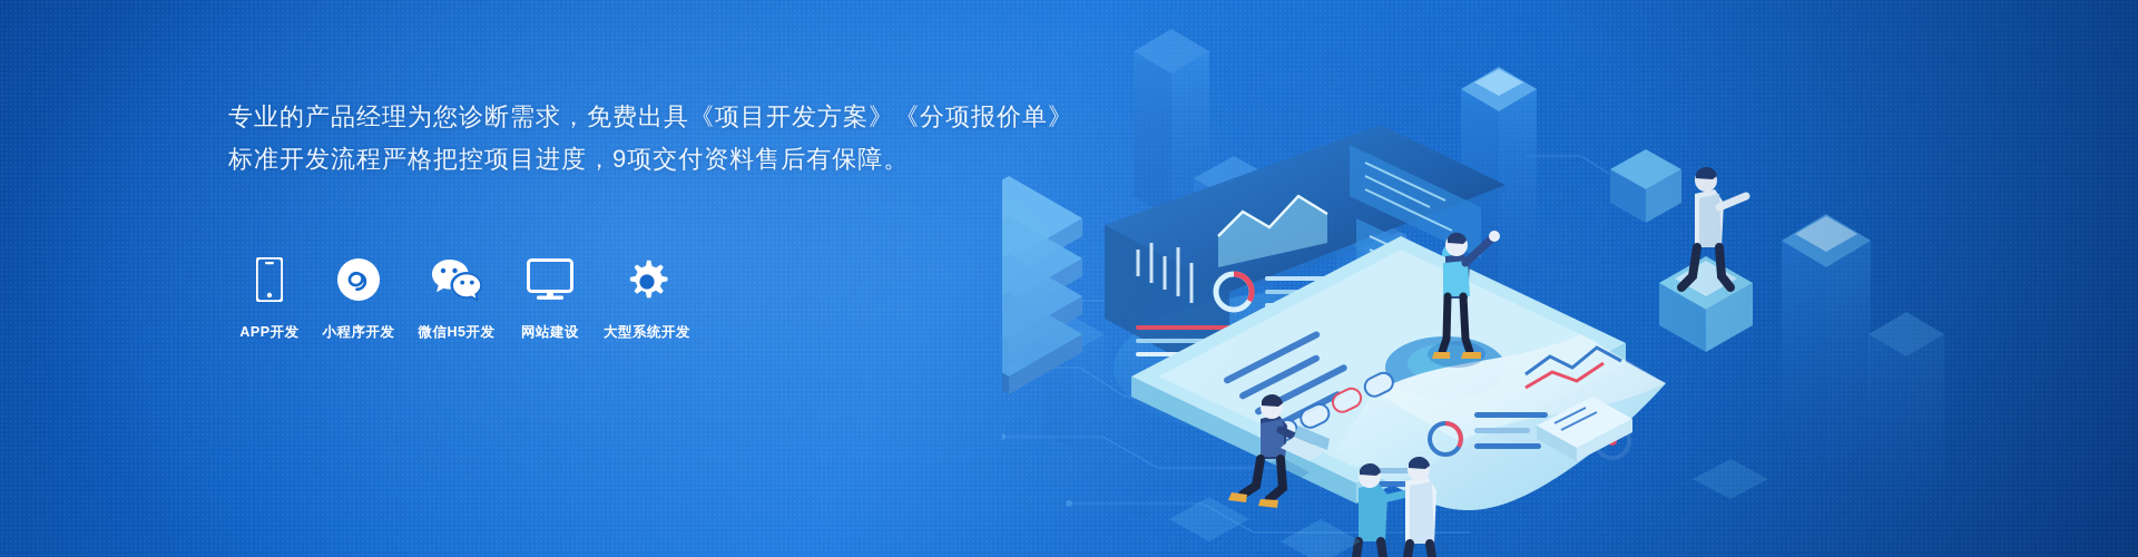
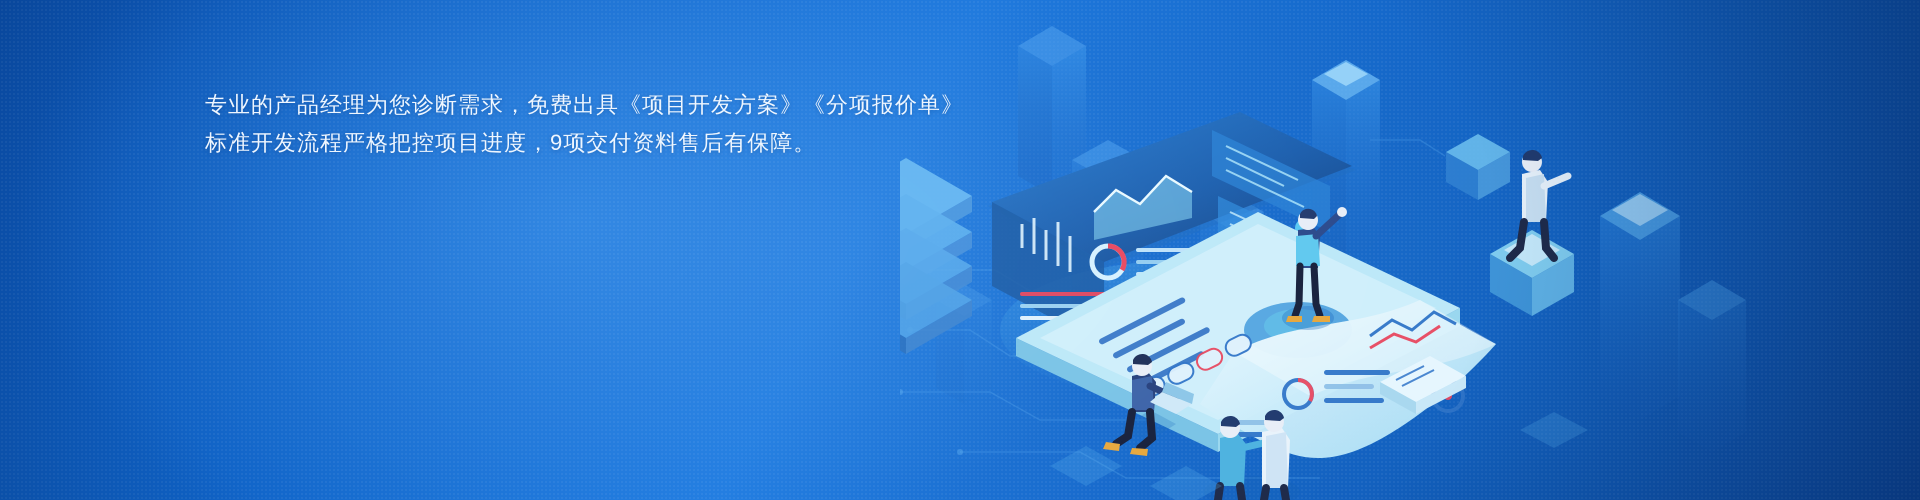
  专业的产品经理为您诊断需求，免费出具《项目开发方案》《分项报价单》
  标准开发流程严格把控项目进度，9项交付资料售后有保障。
- APP开发
- 小程序开发
- 微信H5开发
- 网站建设
- 大型系统开发
